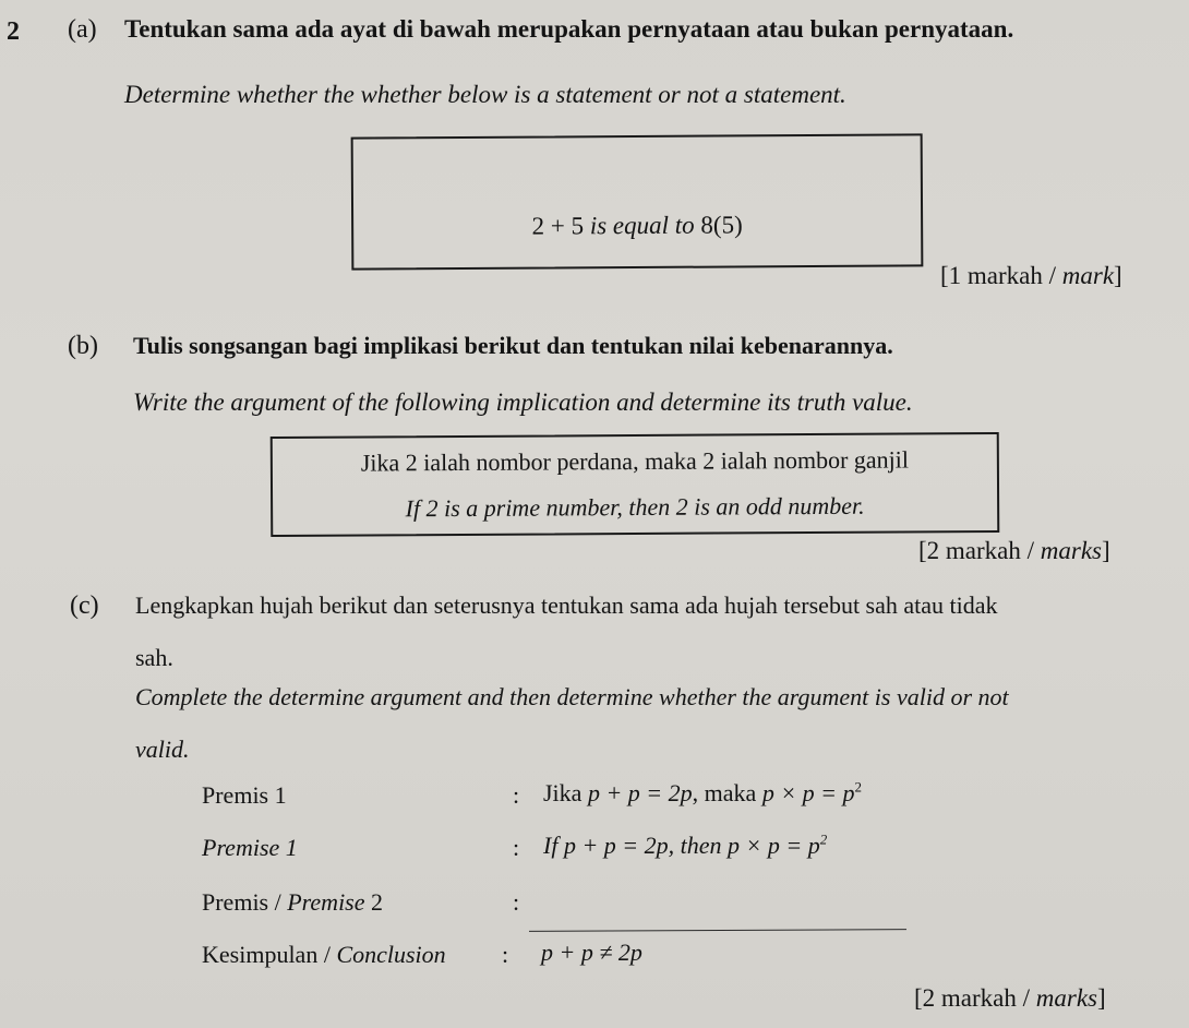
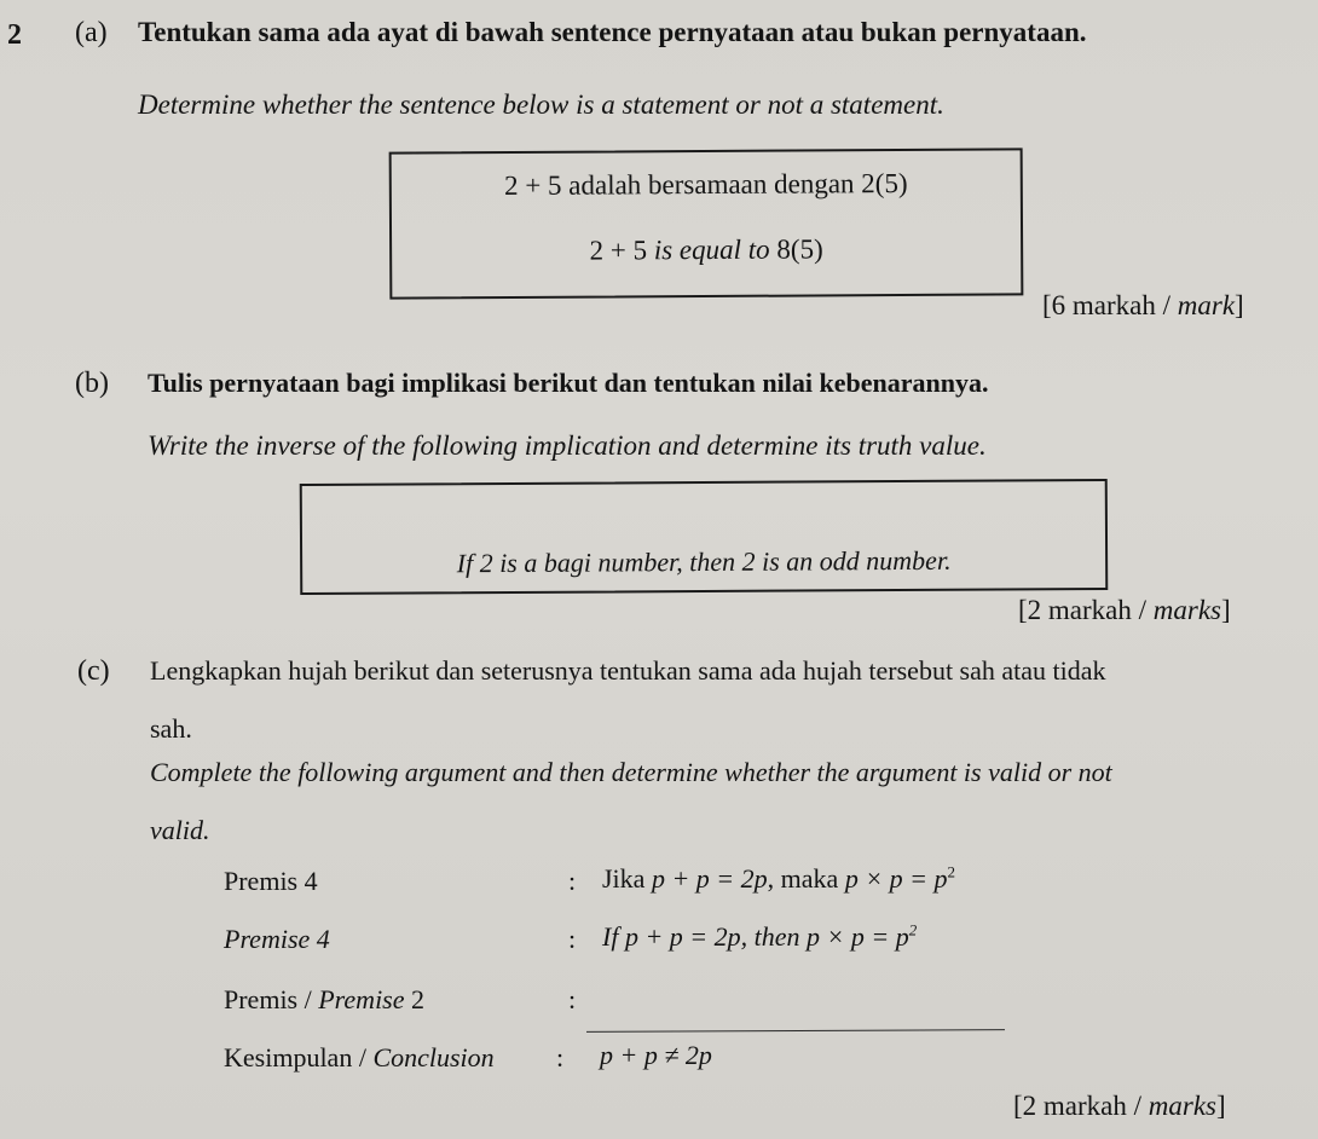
  2
  (a)
- Tentukan sama ada ayat di bawah merupakan pernyataan atau bukan pernyataan.
+ Tentukan sama ada ayat di bawah sentence pernyataan atau bukan pernyataan.
- Determine whether the whether below is a statement or not a statement.
+ Determine whether the sentence below is a statement or not a statement.
+ 2 + 5 adalah bersamaan dengan 2(5)
  2 + 5 is equal to 8(5)
- [1 markah / mark]
+ [6 markah / mark]
  (b)
- Tulis songsangan bagi implikasi berikut dan tentukan nilai kebenarannya.
+ Tulis pernyataan bagi implikasi berikut dan tentukan nilai kebenarannya.
- Write the argument of the following implication and determine its truth value.
+ Write the inverse of the following implication and determine its truth value.
- Jika 2 ialah nombor perdana, maka 2 ialah nombor ganjil
- If 2 is a prime number, then 2 is an odd number.
+ If 2 is a bagi number, then 2 is an odd number.
  [2 markah / marks]
  (c)
  Lengkapkan hujah berikut dan seterusnya tentukan sama ada hujah tersebut sah atau tidak
  sah.
- Complete the determine argument and then determine whether the argument is valid or not
+ Complete the following argument and then determine whether the argument is valid or not
  valid.
- Premis 1
+ Premis 4
  :
  Jika p + p = 2p, maka p × p = p2
- Premise 1
+ Premise 4
  :
  If p + p = 2p, then p × p = p2
  Premis / Premise 2
  :
  Kesimpulan / Conclusion
  :
  p + p ≠ 2p
  [2 markah / marks]
